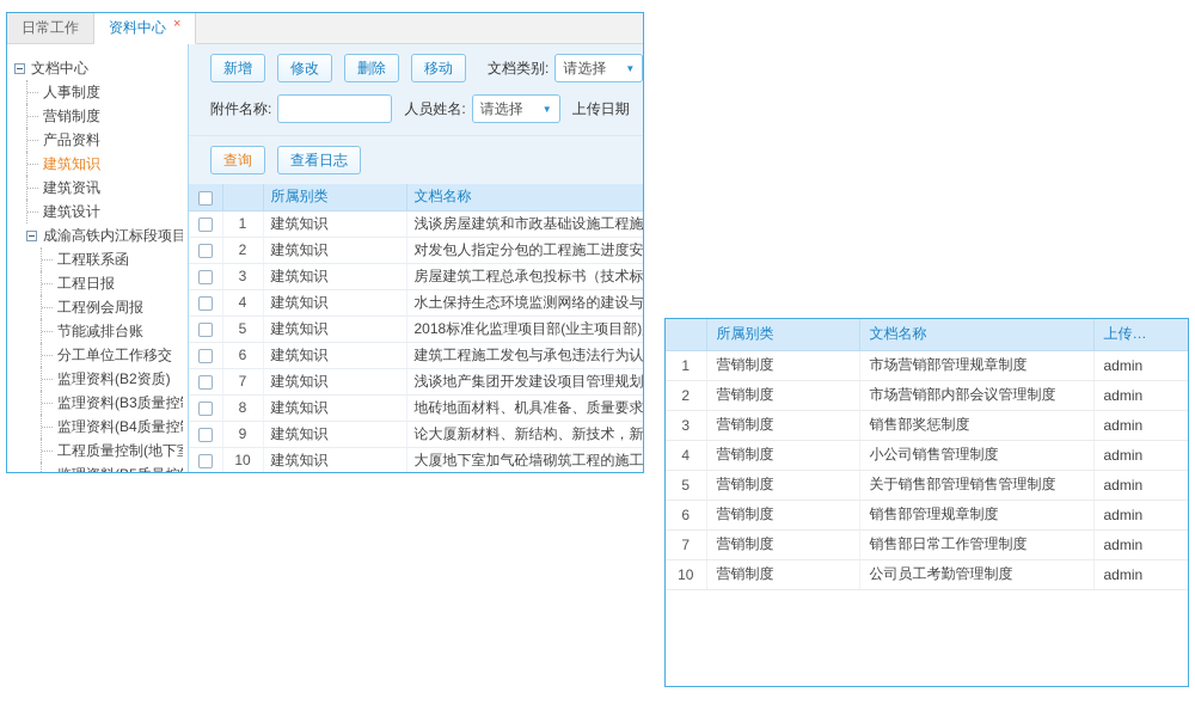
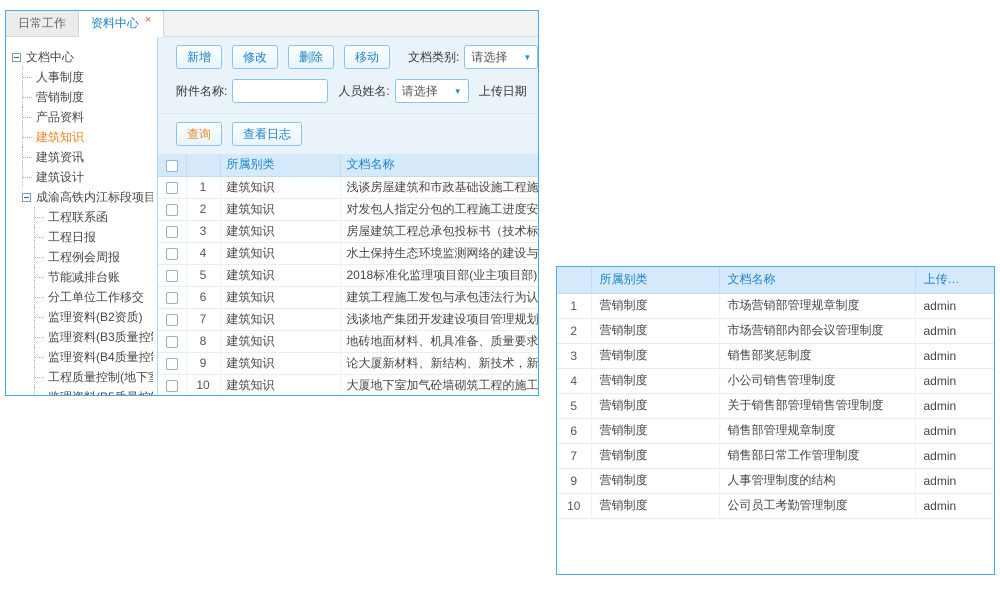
  日常工作
  资料中心
  ×
  文档中心
  人事制度
  营销制度
  产品资料
  建筑知识
  建筑资讯
  建筑设计
  成渝高铁内江标段项目
  工程联系函
  工程日报
  工程例会周报
  节能减排台账
  分工单位工作移交
  监理资料(B2资质)
  监理资料(B3质量控
  监理资料(B4质量控
  工程质量控制(地下
  新增
  修改
  删除
  移动
  文档类别:
  请选择
  ▼
  附件名称:
  人员姓名:
  请选择
  ▼
  上传日期
  查询
  查看日志
  		所属别类	文档名称
  	1	建筑知识	浅谈房屋建筑和市政基础设施工程施
  	2	建筑知识	对发包人指定分包的工程施工进度安
  	3	建筑知识	房屋建筑工程总承包投标书（技术标
  	4	建筑知识	水土保持生态环境监测网络的建设与
  	5	建筑知识	2018标准化监理项目部(业主项目部)
  	6	建筑知识	建筑工程施工发包与承包违法行为认
  	7	建筑知识	浅谈地产集团开发建设项目管理规划
  	8	建筑知识	地砖地面材料、机具准备、质量要求
  	9	建筑知识	论大厦新材料、新结构、新技术，新
  	10	建筑知识	大厦地下室加气砼墙砌筑工程的施工
  	所属别类	文档名称	上传…
  1	营销制度	市场营销部管理规章制度	admin
  2	营销制度	市场营销部内部会议管理制度	admin
  3	营销制度	销售部奖惩制度	admin
  4	营销制度	小公司销售管理制度	admin
  5	营销制度	关于销售部管理销售管理制度	admin
  6	营销制度	销售部管理规章制度	admin
  7	营销制度	销售部日常工作管理制度	admin
+ 9	营销制度	人事管理制度的结构	admin
  10	营销制度	公司员工考勤管理制度	admin
